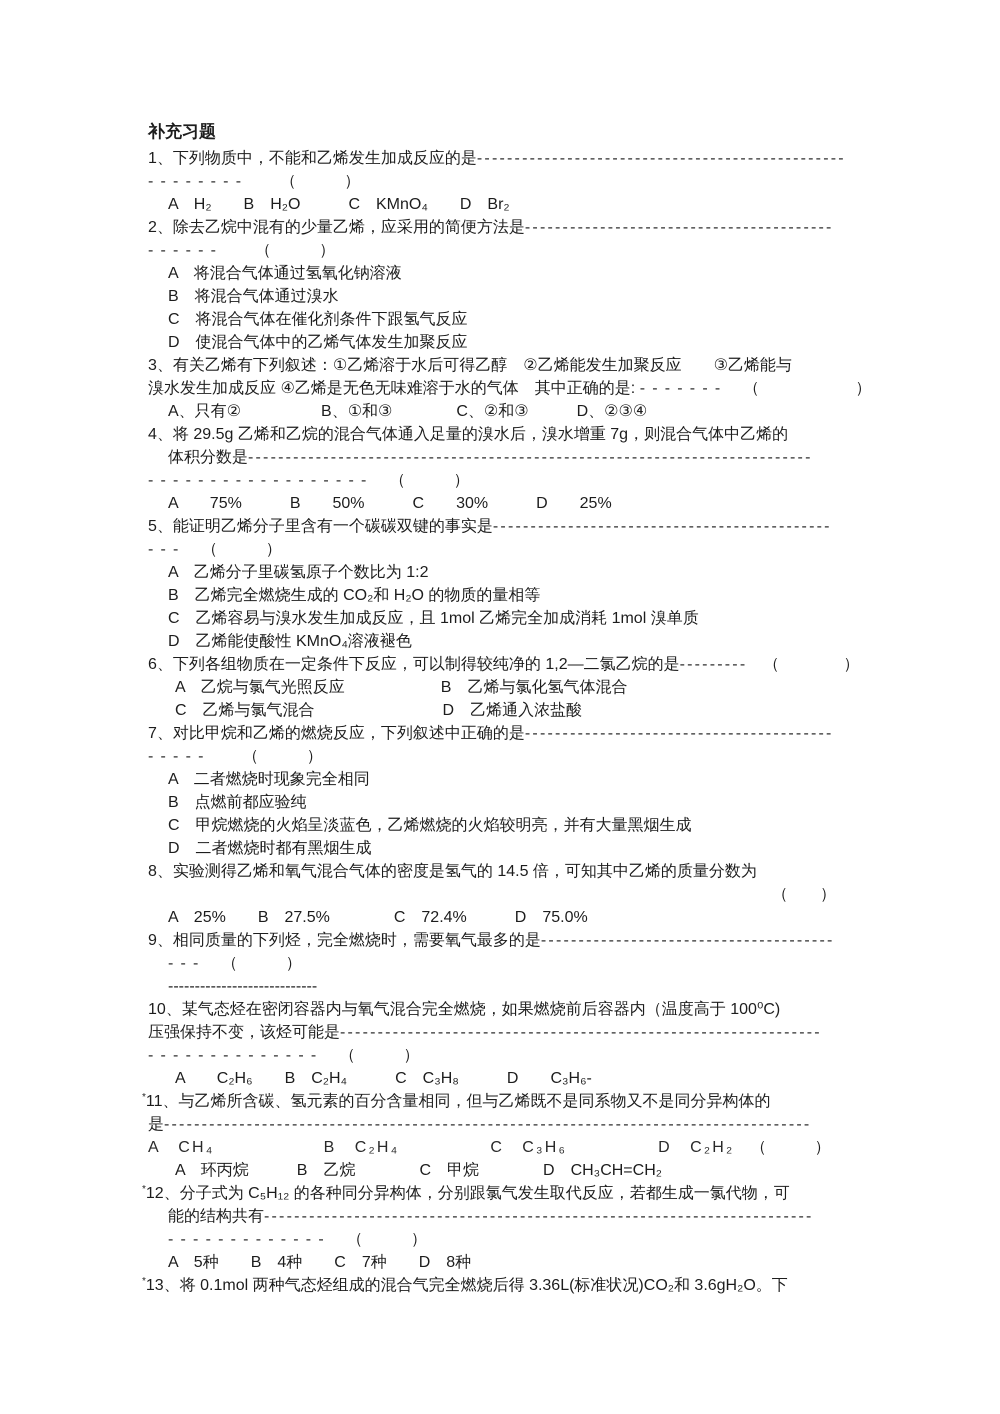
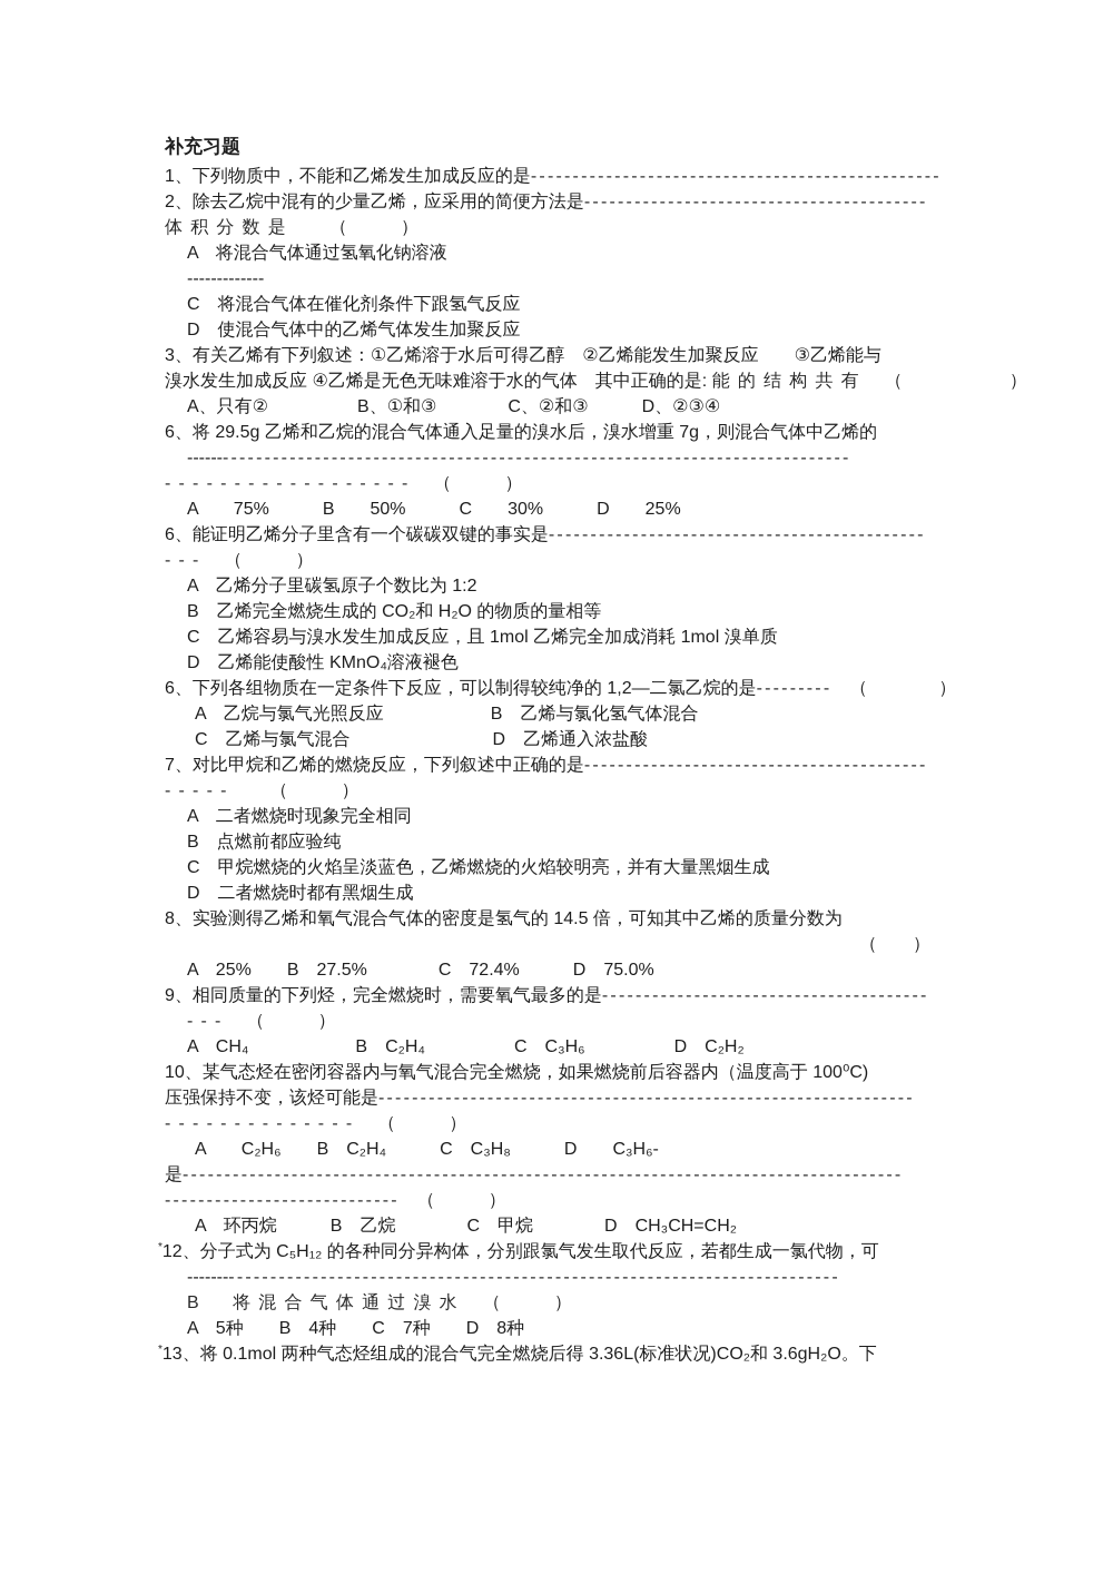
  补充习题
  1、下列物质中，不能和乙烯发生加成反应的是-------------------------------------------------
- -------- （ ）
- A H₂ B H₂O C KMnO₄ D Br₂
  2、除去乙烷中混有的少量乙烯，应采用的简便方法是-----------------------------------------
- ------ （ ）
+ 体积分数是 （ ）
  A 将混合气体通过氢氧化钠溶液
- B 将混合气体通过溴水
+ -------------
  C 将混合气体在催化剂条件下跟氢气反应
  D 使混合气体中的乙烯气体发生加聚反应
  3、有关乙烯有下列叙述：①乙烯溶于水后可得乙醇 ②乙烯能发生加聚反应 ③乙烯能与
- 溴水发生加成反应 ④乙烯是无色无味难溶于水的气体 其中正确的是: ------- （ ）
+ 溴水发生加成反应 ④乙烯是无色无味难溶于水的气体 其中正确的是: 能的结构共有 （ ）
  A、只有② B、①和③ C、②和③ D、②③④
- 4、将 29.5g 乙烯和乙烷的混合气体通入足量的溴水后，溴水增重 7g，则混合气体中乙烯的
+ 6、将 29.5g 乙烯和乙烷的混合气体通入足量的溴水后，溴水增重 7g，则混合气体中乙烯的
- 体积分数是---------------------------------------------------------------------------
+ ---------------------------------------------------------------------------------
  ------------------ （ ）
  A 75% B 50% C 30% D 25%
- 5、能证明乙烯分子里含有一个碳碳双键的事实是---------------------------------------------
+ 6、能证明乙烯分子里含有一个碳碳双键的事实是---------------------------------------------
  --- （ ）
  A 乙烯分子里碳氢原子个数比为 1:2
  B 乙烯完全燃烧生成的 CO₂和 H₂O 的物质的量相等
  C 乙烯容易与溴水发生加成反应，且 1mol 乙烯完全加成消耗 1mol 溴单质
  D 乙烯能使酸性 KMnO₄溶液褪色
  6、下列各组物质在一定条件下反应，可以制得较纯净的 1,2—二氯乙烷的是--------- （ ）
  A 乙烷与氯气光照反应 B 乙烯与氯化氢气体混合
  C 乙烯与氯气混合 D 乙烯通入浓盐酸
  7、对比甲烷和乙烯的燃烧反应，下列叙述中正确的是-----------------------------------------
  ----- （ ）
  A 二者燃烧时现象完全相同
  B 点燃前都应验纯
  C 甲烷燃烧的火焰呈淡蓝色，乙烯燃烧的火焰较明亮，并有大量黑烟生成
  D 二者燃烧时都有黑烟生成
  8、实验测得乙烯和氧气混合气体的密度是氢气的 14.5 倍，可知其中乙烯的质量分数为
  （ ）
  A 25% B 27.5% C 72.4% D 75.0%
  9、相同质量的下列烃，完全燃烧时，需要氧气最多的是---------------------------------------
  --- （ ）
- ----------------------------
+ A CH₄ B C₂H₄ C C₃H₆ D C₂H₂
  10、某气态烃在密闭容器内与氧气混合完全燃烧，如果燃烧前后容器内（温度高于 100⁰C)
  压强保持不变，该烃可能是----------------------------------------------------------------
  -------------- （ ）
  A C₂H₆ B C₂H₄ C C₃H₈ D C₃H₆-
- *11、与乙烯所含碳、氢元素的百分含量相同，但与乙烯既不是同系物又不是同分异构体的
  是--------------------------------------------------------------------------------------
- A CH₄ B C₂H₄ C C₃H₆ D C₂H₂ （ ）
+ ---------------------------- （ ）
  A 环丙烷 B 乙烷 C 甲烷 D CH₃CH=CH₂
  *12、分子式为 C₅H₁₂ 的各种同分异构体，分别跟氯气发生取代反应，若都生成一氯代物，可
- 能的结构共有-------------------------------------------------------------------------
+ --------------------------------------------------------------------------------
- ------------- （ ）
+ B 将混合气体通过溴水 （ ）
  A 5种 B 4种 C 7种 D 8种
  *13、将 0.1mol 两种气态烃组成的混合气完全燃烧后得 3.36L(标准状况)CO₂和 3.6gH₂O。下
